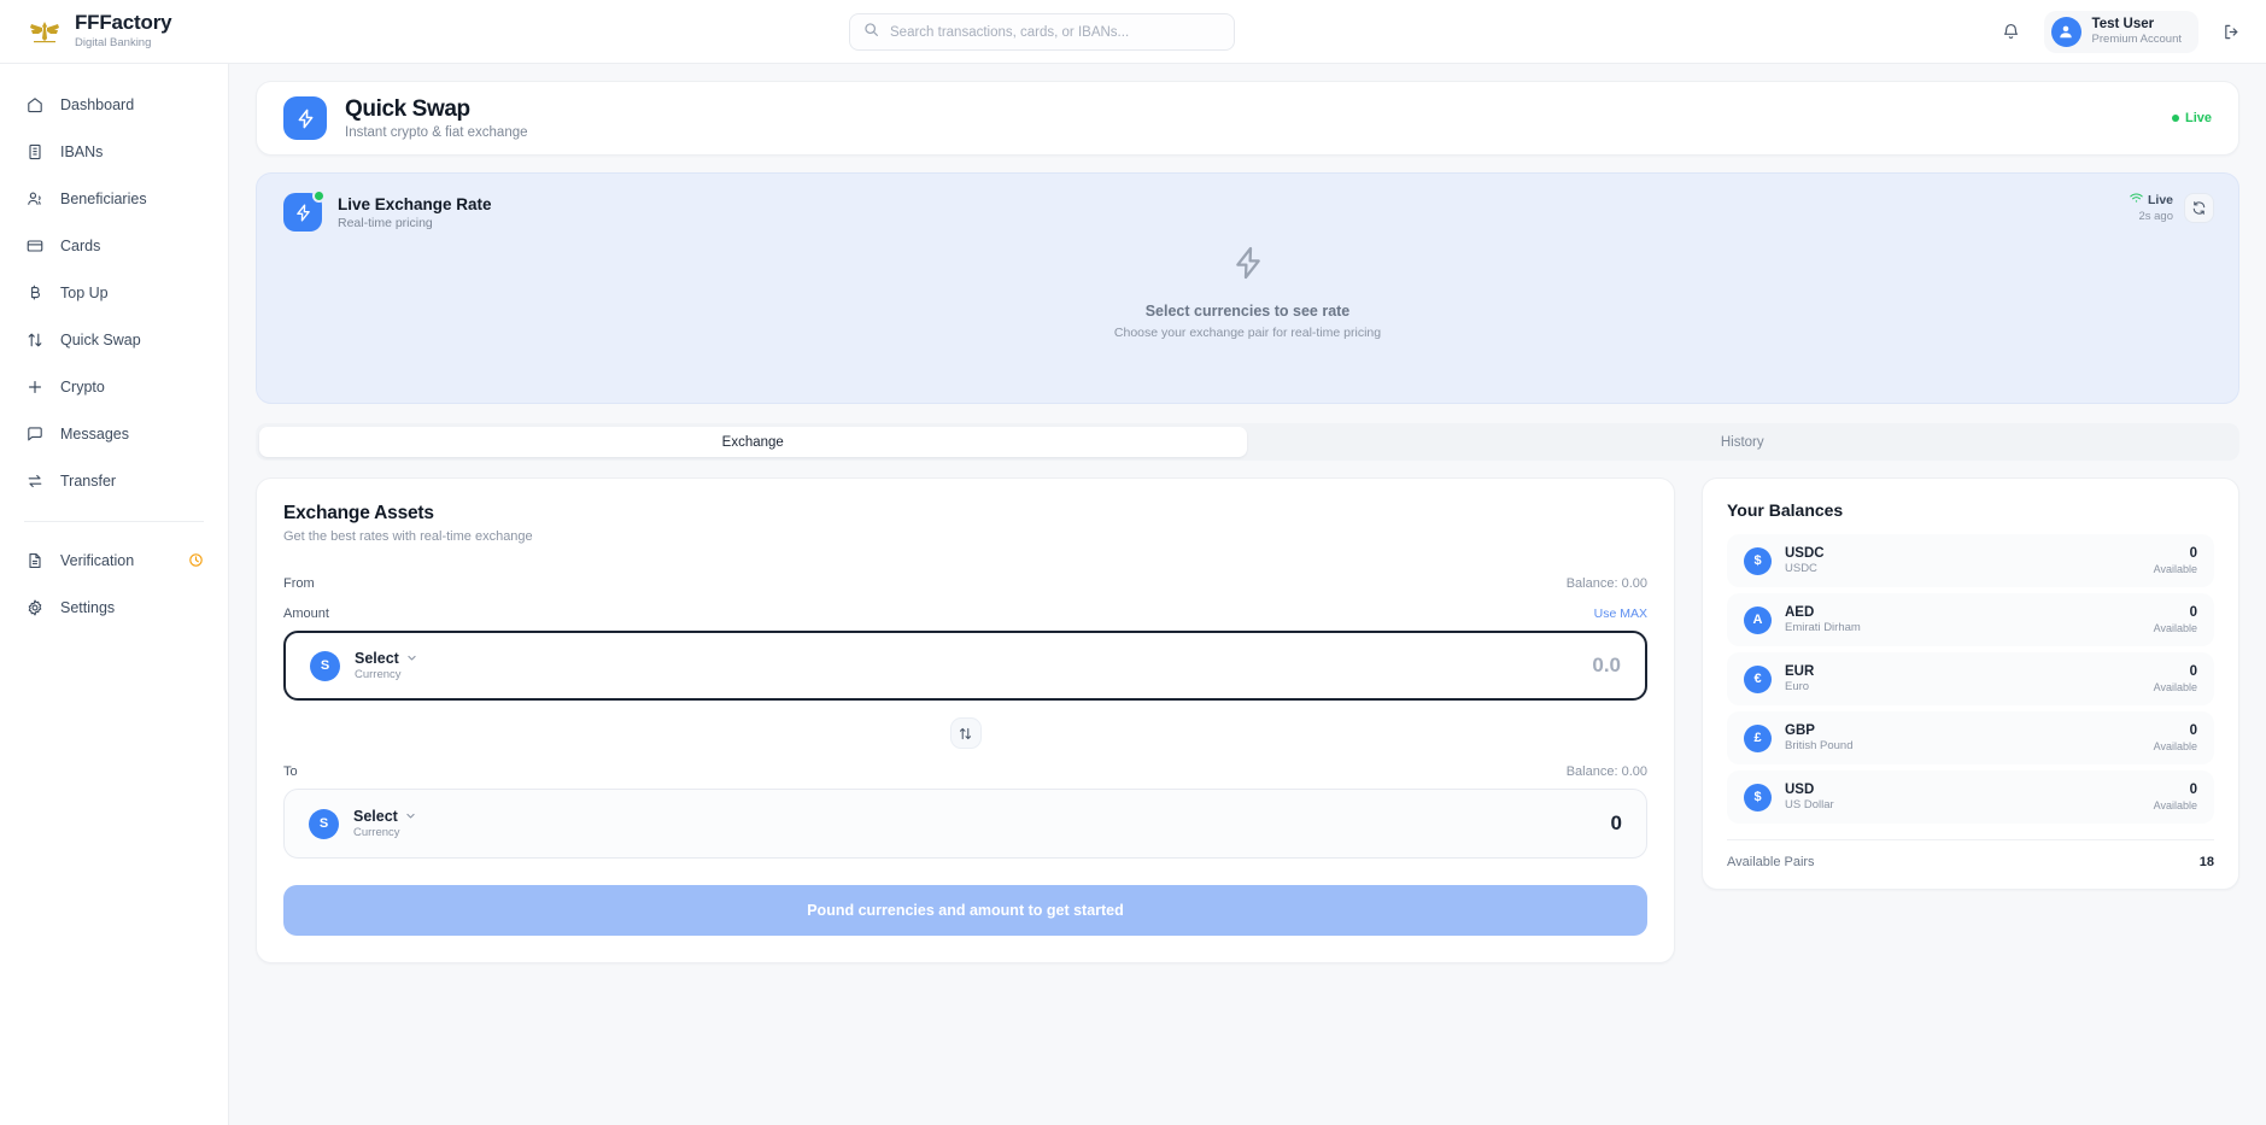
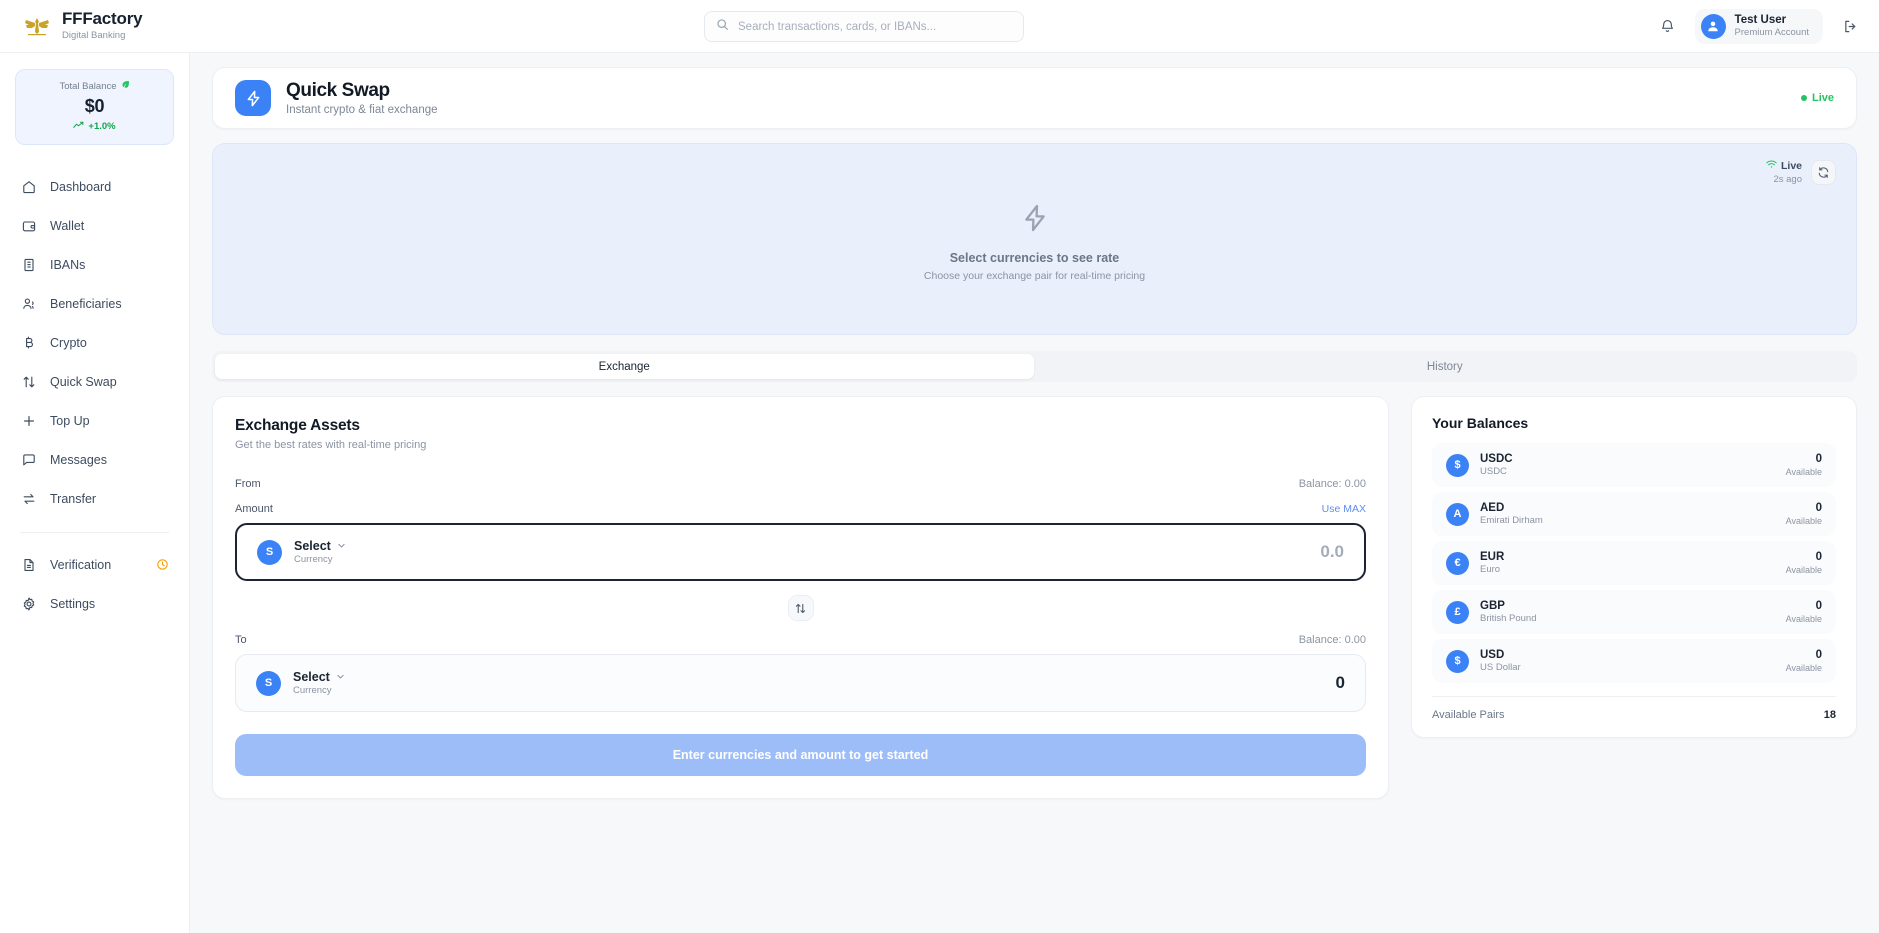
  FFFactory
  Digital Banking
  Search transactions, cards, or IBANs...
  Test User
  Premium Account
+ Total Balance
+ $0
+ +1.0%
  Dashboard
+ Wallet
  IBANs
  Beneficiaries
- Cards
- Top Up
+ Crypto
  Quick Swap
- Crypto
+ Top Up
  Messages
  Transfer
  Verification
  Settings
  Quick Swap
  Instant crypto & fiat exchange
  Live
- Live Exchange Rate
- Real-time pricing
  Live
  2s ago
  Select currencies to see rate
  Choose your exchange pair for real-time pricing
  Exchange
  History
  Exchange Assets
- Get the best rates with real-time exchange
+ Get the best rates with real-time pricing
  From
  Balance: 0.00
  Amount
  Use MAX
  S
  Select
  Currency
  0.0
  To
  Balance: 0.00
  S
  Select
  Currency
  0
- Pound currencies and amount to get started
+ Enter currencies and amount to get started
  Your Balances
  $
  USDC
  USDC
  0
  Available
  A
  AED
  Emirati Dirham
  0
  Available
  €
  EUR
  Euro
  0
  Available
  £
  GBP
  British Pound
  0
  Available
  $
  USD
  US Dollar
  0
  Available
  Available Pairs
  18
